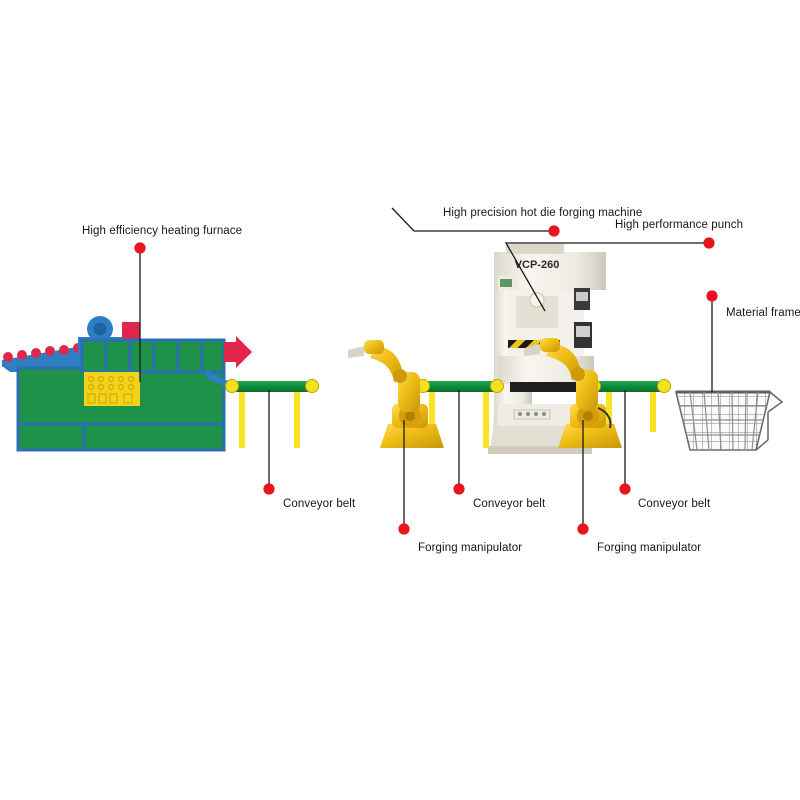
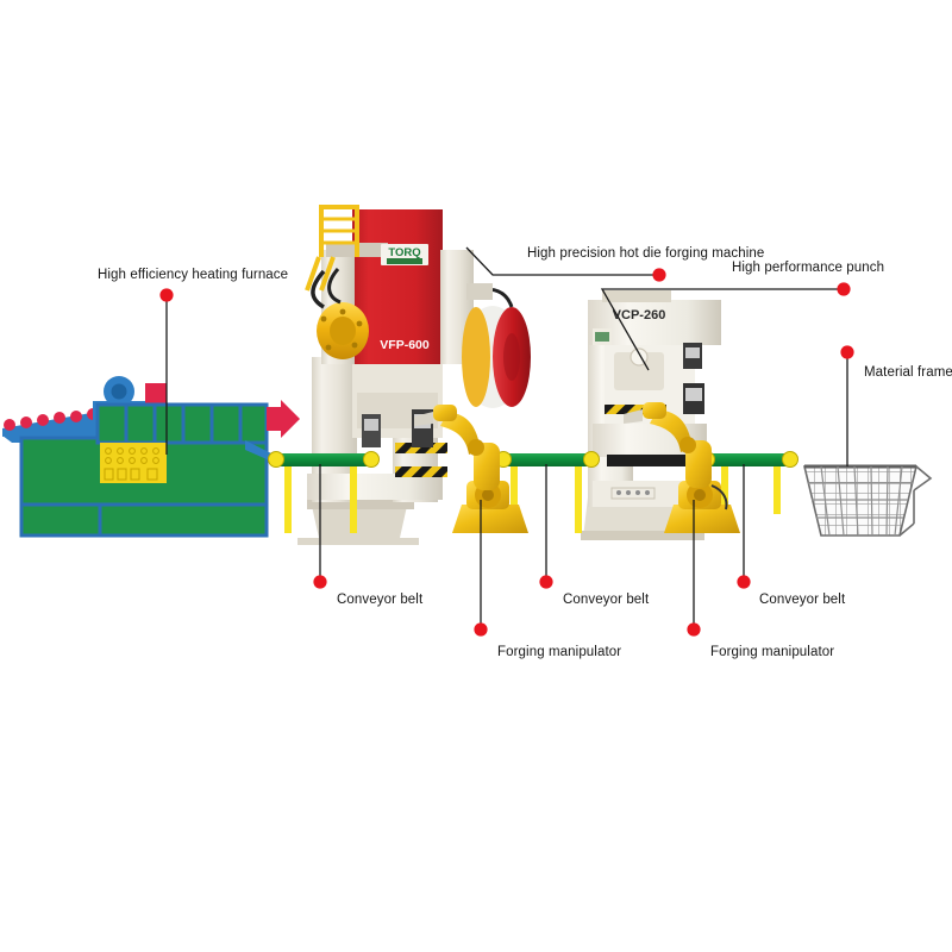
+ TORQ
+ VFP-600
  CP-260
  High efficiency heating furnace
  High precision hot die forging machine
  High performance punch
  Material frame
  Conveyor belt
  Forging manipulator
  Conveyor belt
  Forging manipulator
  Conveyor belt
